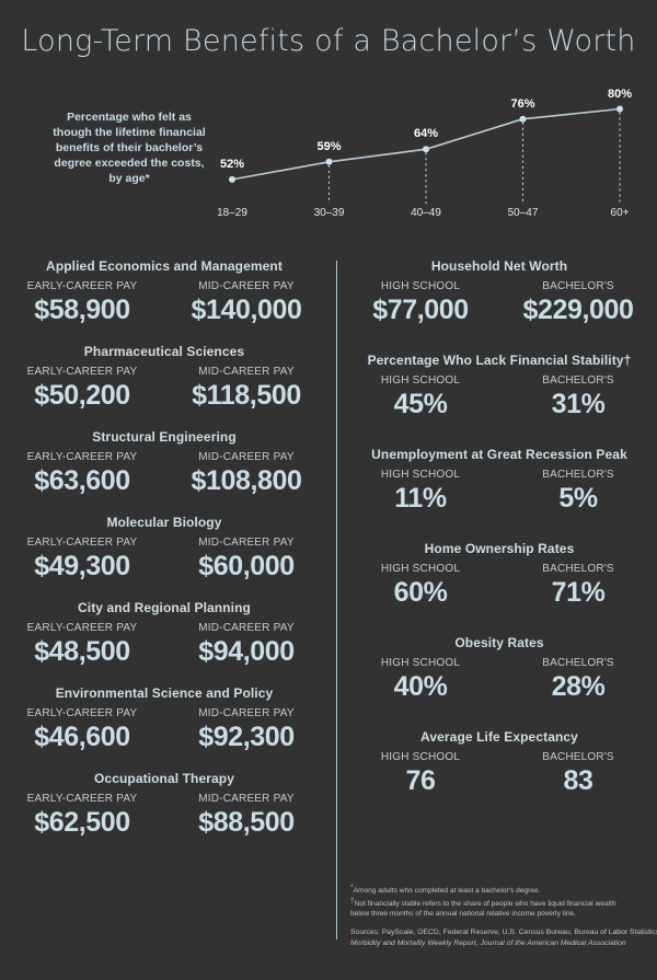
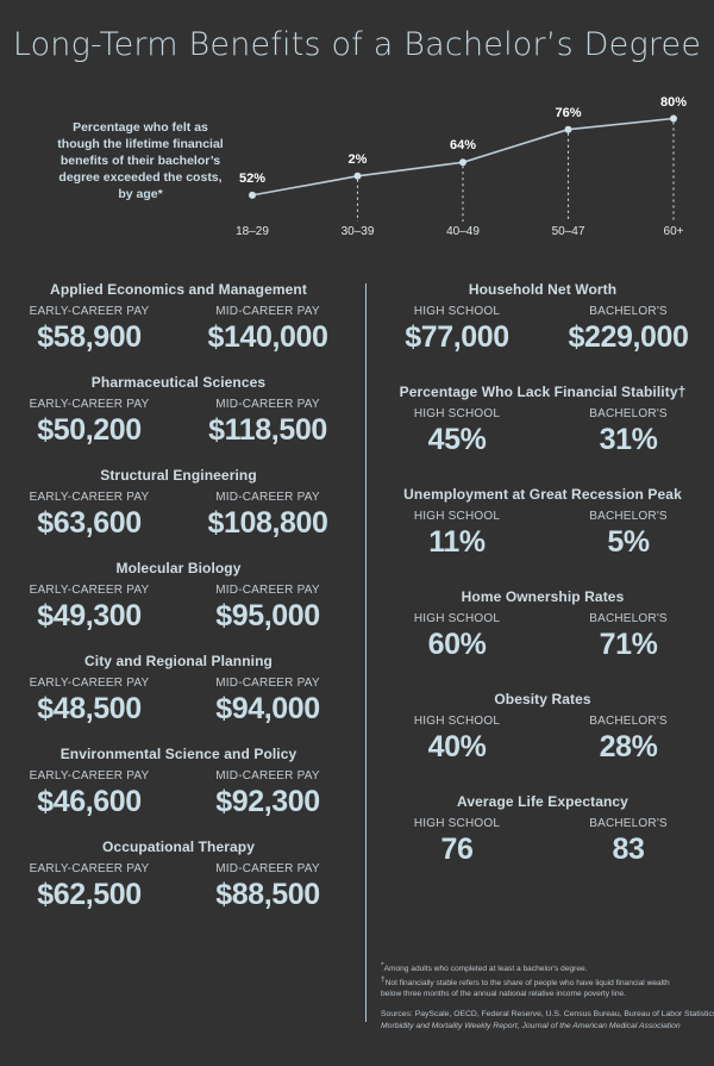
- Long-Term Benefits of a Bachelor’s Worth
+ Long-Term Benefits of a Bachelor’s Degree
  Percentage who felt as though the lifetime financial benefits of their bachelor’s degree exceeded the costs, by age*
  52%
  18–29
- 59%
+ 2%
  30–39
  64%
  40–49
  76%
  50–47
  80%
  60+
  Applied Economics and Management
  EARLY-CAREER PAY
  $58,900
  MID-CAREER PAY
  $140,000
  Pharmaceutical Sciences
  EARLY-CAREER PAY
  $50,200
  MID-CAREER PAY
  $118,500
  Structural Engineering
  EARLY-CAREER PAY
  $63,600
  MID-CAREER PAY
  $108,800
  Molecular Biology
  EARLY-CAREER PAY
  $49,300
  MID-CAREER PAY
- $60,000
+ $95,000
  City and Regional Planning
  EARLY-CAREER PAY
  $48,500
  MID-CAREER PAY
  $94,000
  Environmental Science and Policy
  EARLY-CAREER PAY
  $46,600
  MID-CAREER PAY
  $92,300
  Occupational Therapy
  EARLY-CAREER PAY
  $62,500
  MID-CAREER PAY
  $88,500
  Household Net Worth
  HIGH SCHOOL
  $77,000
  BACHELOR'S
  $229,000
  Percentage Who Lack Financial Stability†
  HIGH SCHOOL
  45%
  BACHELOR'S
  31%
  Unemployment at Great Recession Peak
  HIGH SCHOOL
  11%
  BACHELOR'S
  5%
  Home Ownership Rates
  HIGH SCHOOL
  60%
  BACHELOR'S
  71%
  Obesity Rates
  HIGH SCHOOL
  40%
  BACHELOR'S
  28%
  Average Life Expectancy
  HIGH SCHOOL
  76
  BACHELOR'S
  83
